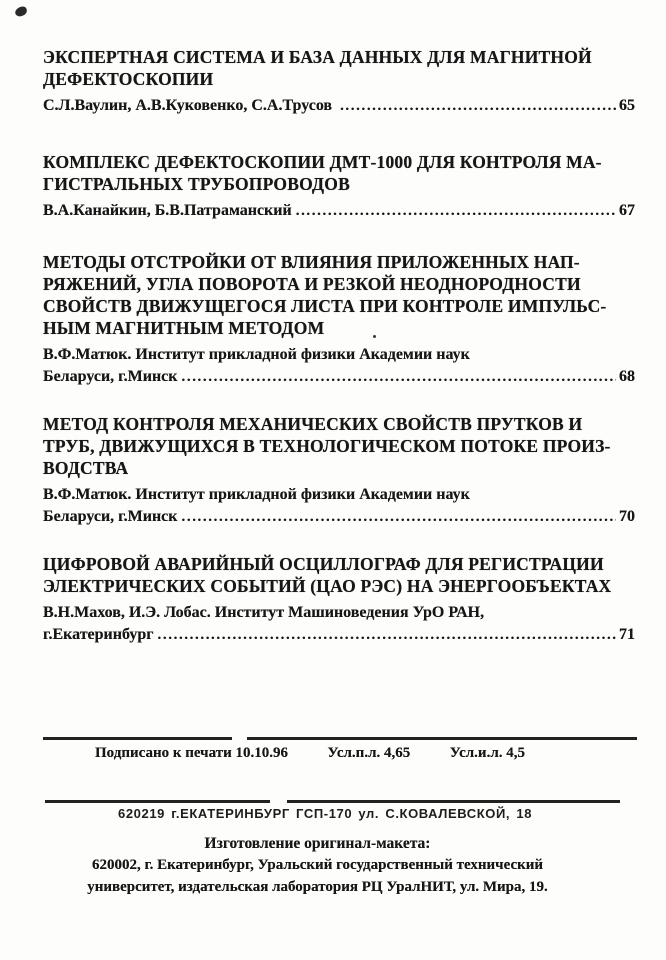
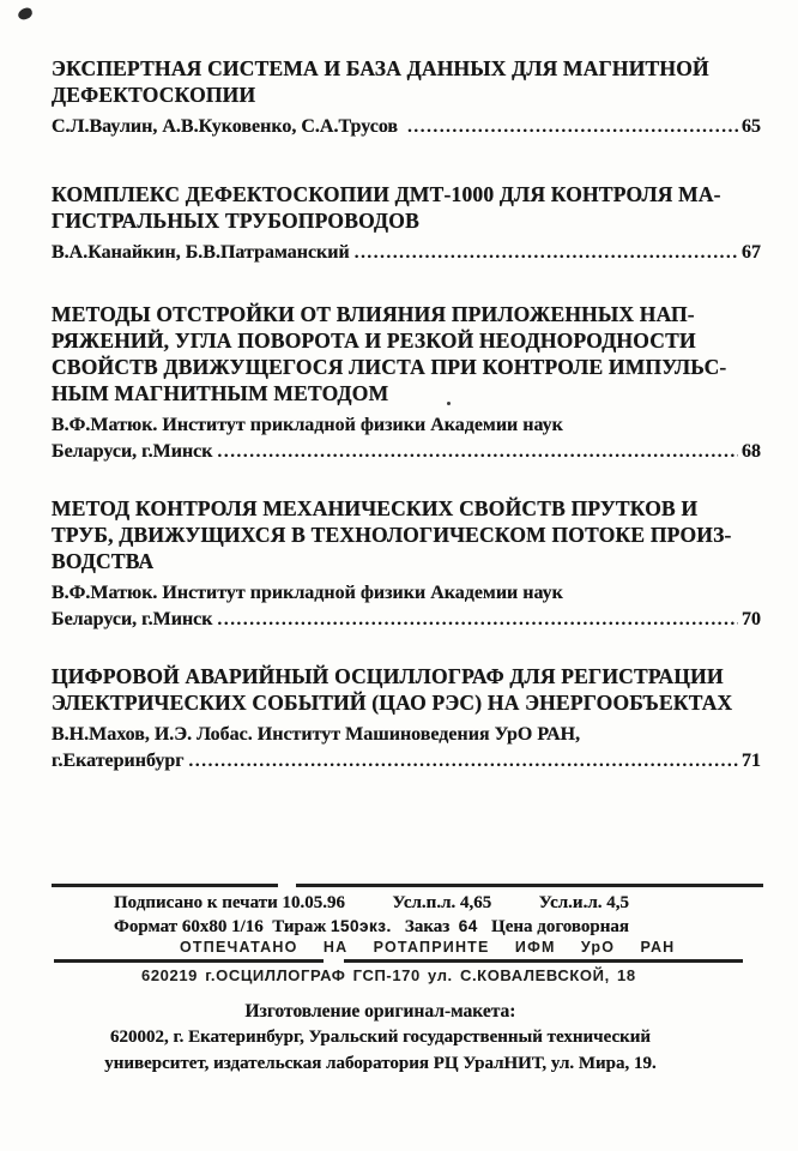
  ЭКСПЕРТНАЯ СИСТЕМА И БАЗА ДАННЫХ ДЛЯ МАГНИТНОЙ
  ДЕФЕКТОСКОПИИ
  С.Л.Ваулин, А.В.Куковенко, С.А.Трусов
  65
  КОМПЛЕКС ДЕФЕКТОСКОПИИ ДМТ-1000 ДЛЯ КОНТРОЛЯ МА-
  ГИСТРАЛЬНЫХ ТРУБОПРОВОДОВ
  В.А.Канайкин, Б.В.Патраманский
  67
  МЕТОДЫ ОТСТРОЙКИ ОТ ВЛИЯНИЯ ПРИЛОЖЕННЫХ НАП-
  РЯЖЕНИЙ, УГЛА ПОВОРОТА И РЕЗКОЙ НЕОДНОРОДНОСТИ
  СВОЙСТВ ДВИЖУЩЕГОСЯ ЛИСТА ПРИ КОНТРОЛЕ ИМПУЛЬС-
  НЫМ МАГНИТНЫМ МЕТОДОМ
  В.Ф.Матюк. Институт прикладной физики Академии наук
  Беларуси, г.Минск
  68
  МЕТОД КОНТРОЛЯ МЕХАНИЧЕСКИХ СВОЙСТВ ПРУТКОВ И
  ТРУБ, ДВИЖУЩИХСЯ В ТЕХНОЛОГИЧЕСКОМ ПОТОКЕ ПРОИЗ-
  ВОДСТВА
  В.Ф.Матюк. Институт прикладной физики Академии наук
  Беларуси, г.Минск
  70
  ЦИФРОВОЙ АВАРИЙНЫЙ ОСЦИЛЛОГРАФ ДЛЯ РЕГИСТРАЦИИ
  ЭЛЕКТРИЧЕСКИХ СОБЫТИЙ (ЦАО РЭС) НА ЭНЕРГООБЪЕКТАХ
  В.Н.Махов, И.Э. Лобас. Институт Машиноведения УрО РАН,
  г.Екатеринбург
  71
- Подписано к печати 10.10.96
+ Подписано к печати 10.05.96
  Усл.п.л. 4,65
  Усл.и.л. 4,5
+ Формат 60x80 1/16 Тираж 150экз.
+ Заказ 64
+ Цена договорная
+ ОТПЕЧАТАНО НА РОТАПРИНТЕ ИФМ УрО РАН
- 620219 г.ЕКАТЕРИНБУРГ ГСП-170 ул. С.КОВАЛЕВСКОЙ, 18
+ 620219 г.ОСЦИЛЛОГРАФ ГСП-170 ул. С.КОВАЛЕВСКОЙ, 18
  Изготовление оригинал-макета:
  620002, г. Екатеринбург, Уральский государственный технический
  университет, издательская лаборатория РЦ УралНИТ, ул. Мира, 19.
